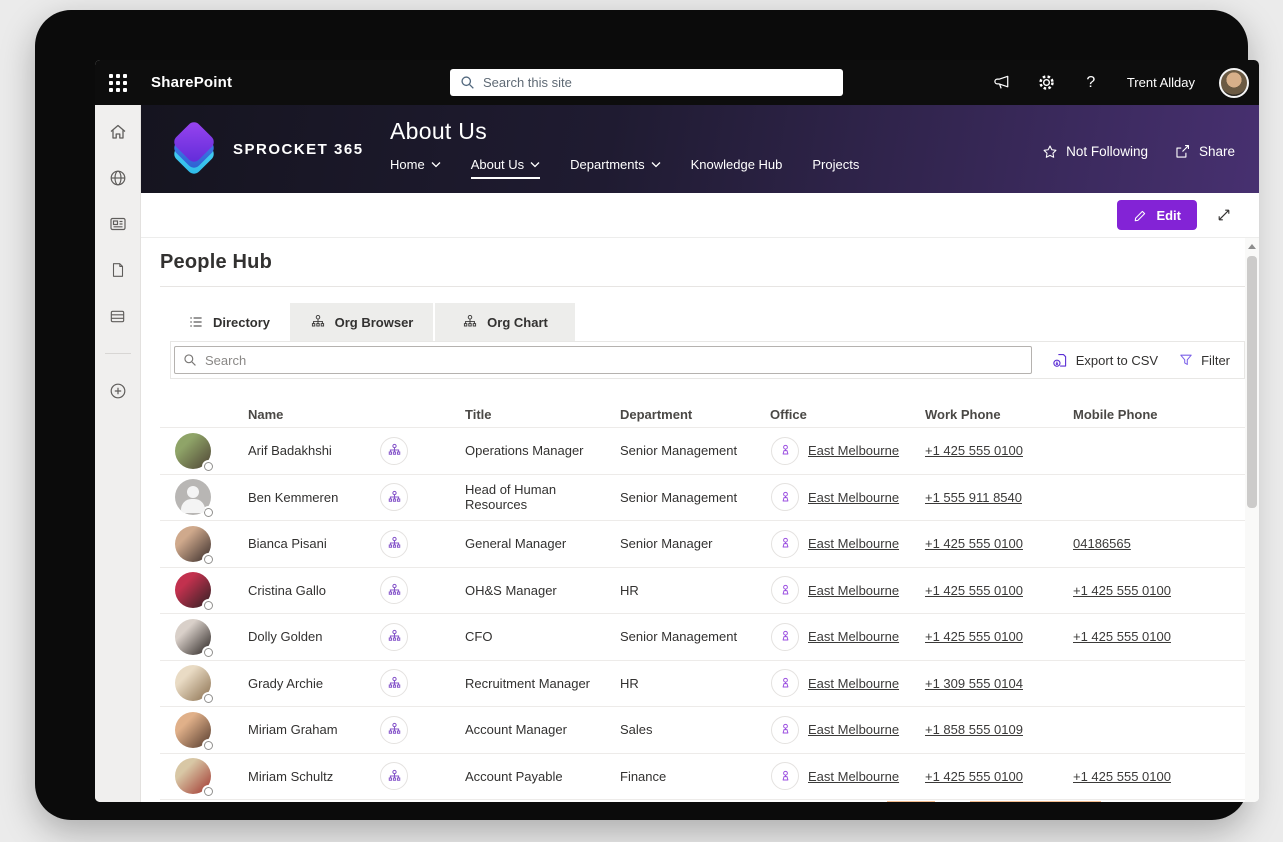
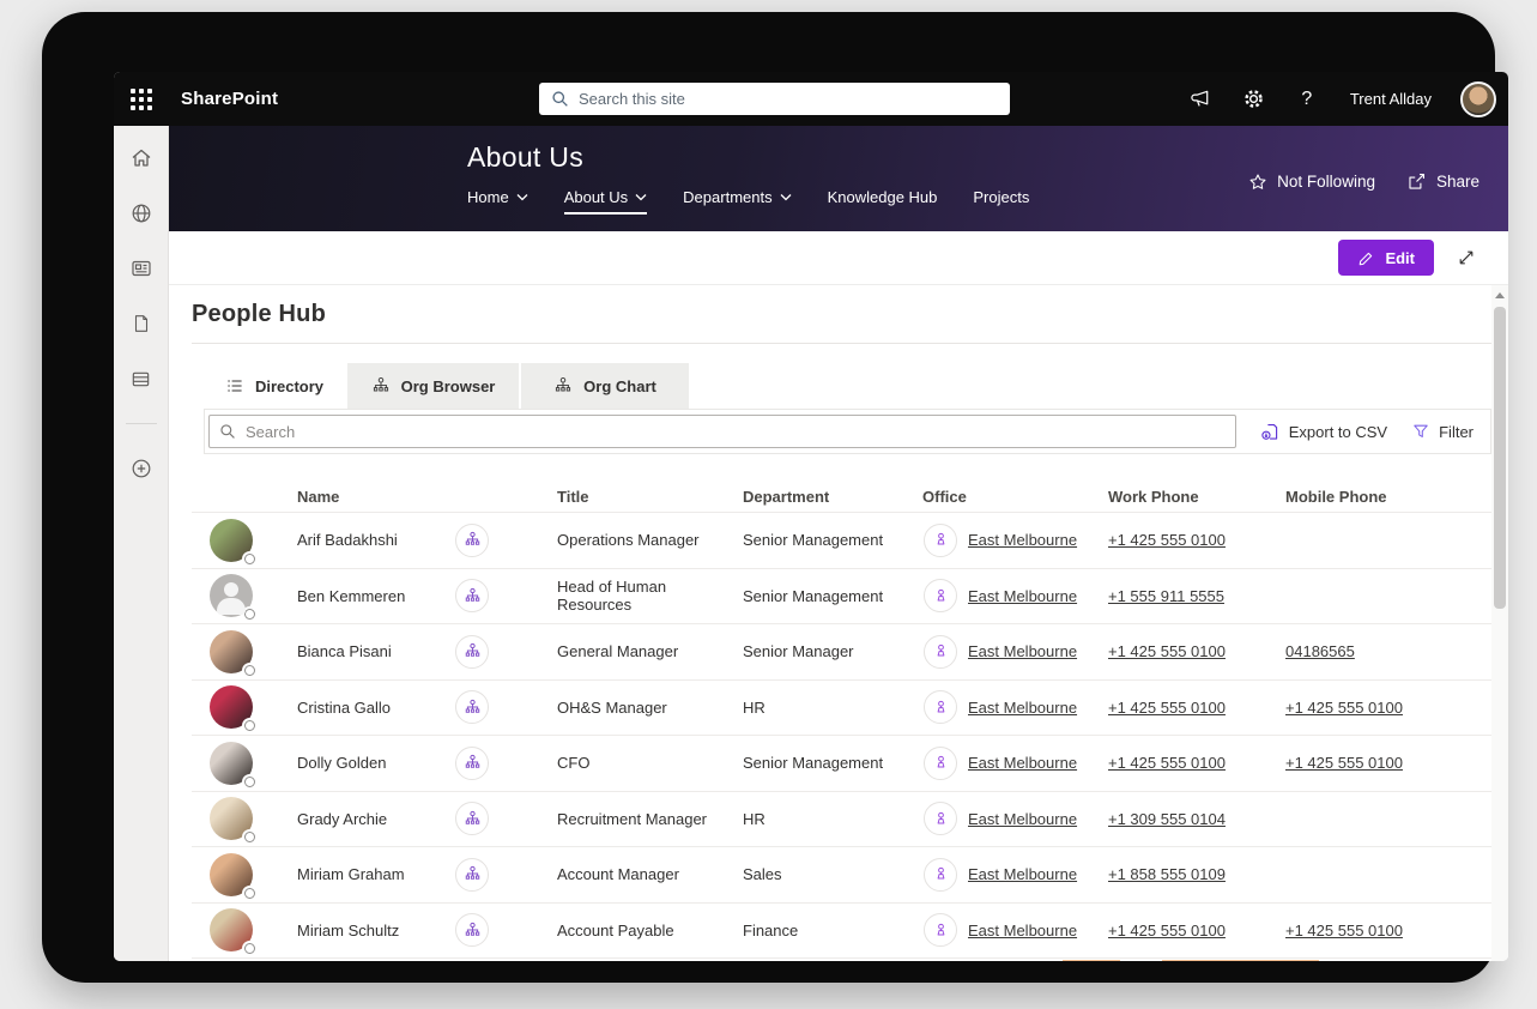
  SharePoint
  Search this site
  ?
  Trent Allday
- SPROCKET 365
  About Us
  Home
  About Us
  Departments
  Knowledge Hub
  Projects
  Not Following
  Share
  Edit
  People Hub
  Directory
  Org Browser
  Org Chart
  Search
  Export to CSV
  Filter
  Name
  Title
  Department
  Office
  Work Phone
  Mobile Phone
  Arif Badakhshi
  Operations Manager
  Senior Management
  East Melbourne
  +1 425 555 0100
  Ben Kemmeren
  Head of Human Resources
  Senior Management
  East Melbourne
- +1 555 911 8540
+ +1 555 911 5555
  Bianca Pisani
  General Manager
  Senior Manager
  East Melbourne
  +1 425 555 0100
  04186565
  Cristina Gallo
  OH&S Manager
  HR
  East Melbourne
  +1 425 555 0100
  +1 425 555 0100
  Dolly Golden
  CFO
  Senior Management
  East Melbourne
  +1 425 555 0100
  +1 425 555 0100
  Grady Archie
  Recruitment Manager
  HR
  East Melbourne
  +1 309 555 0104
  Miriam Graham
  Account Manager
  Sales
  East Melbourne
  +1 858 555 0109
  Miriam Schultz
  Account Payable
  Finance
  East Melbourne
  +1 425 555 0100
  +1 425 555 0100
